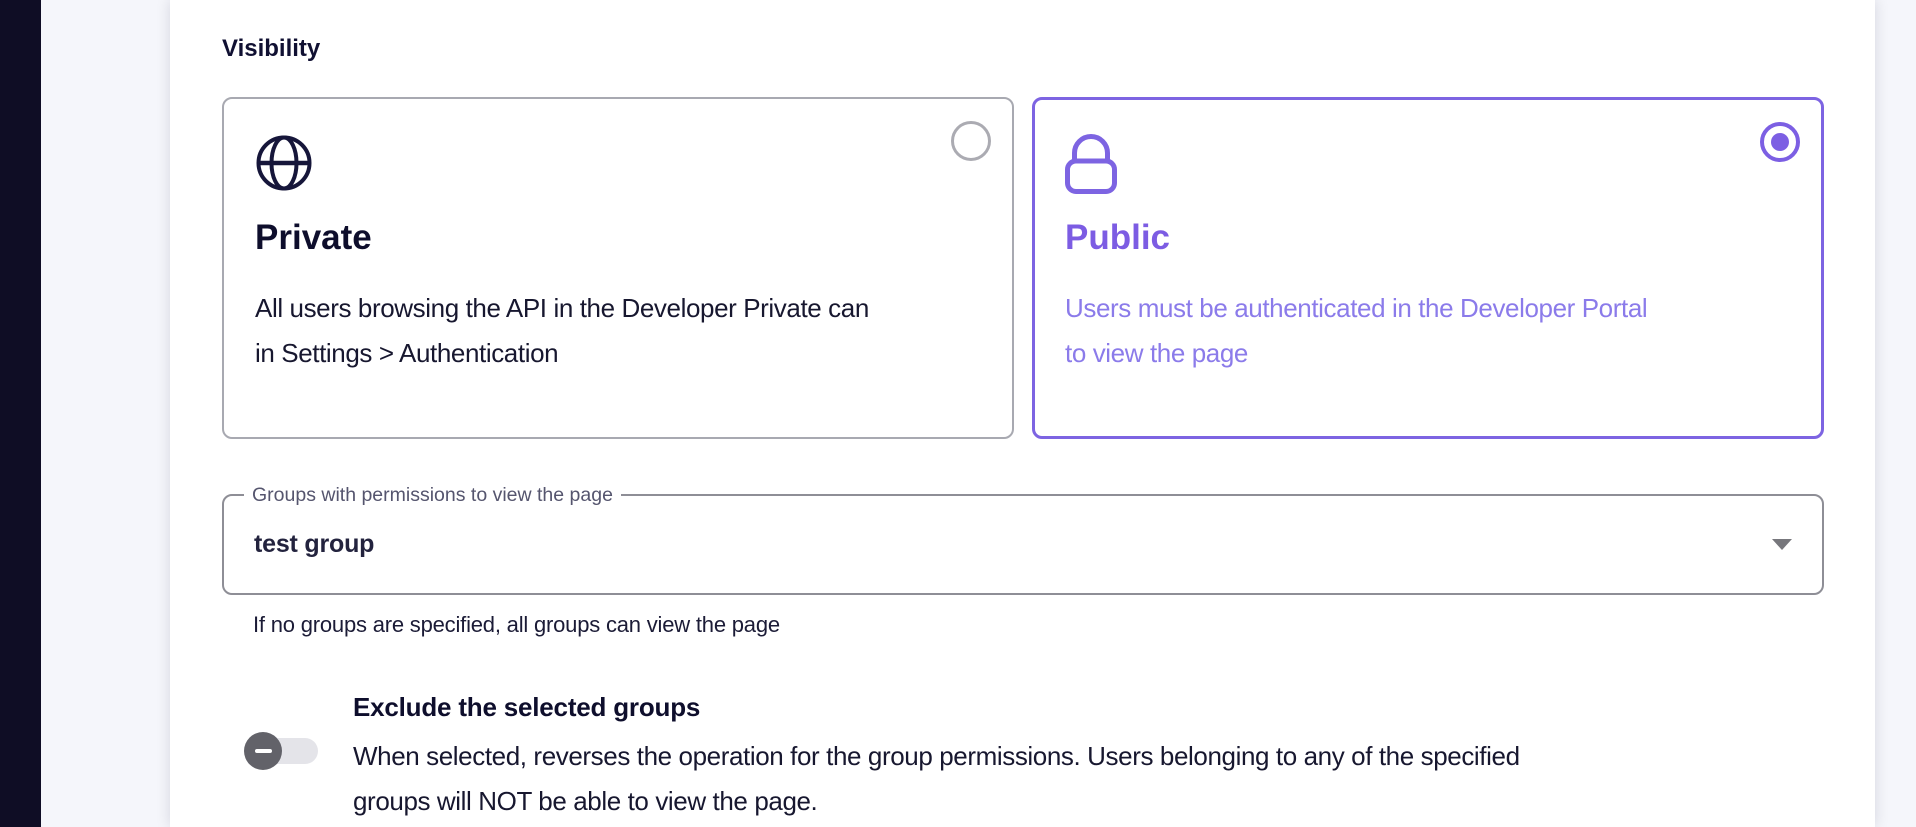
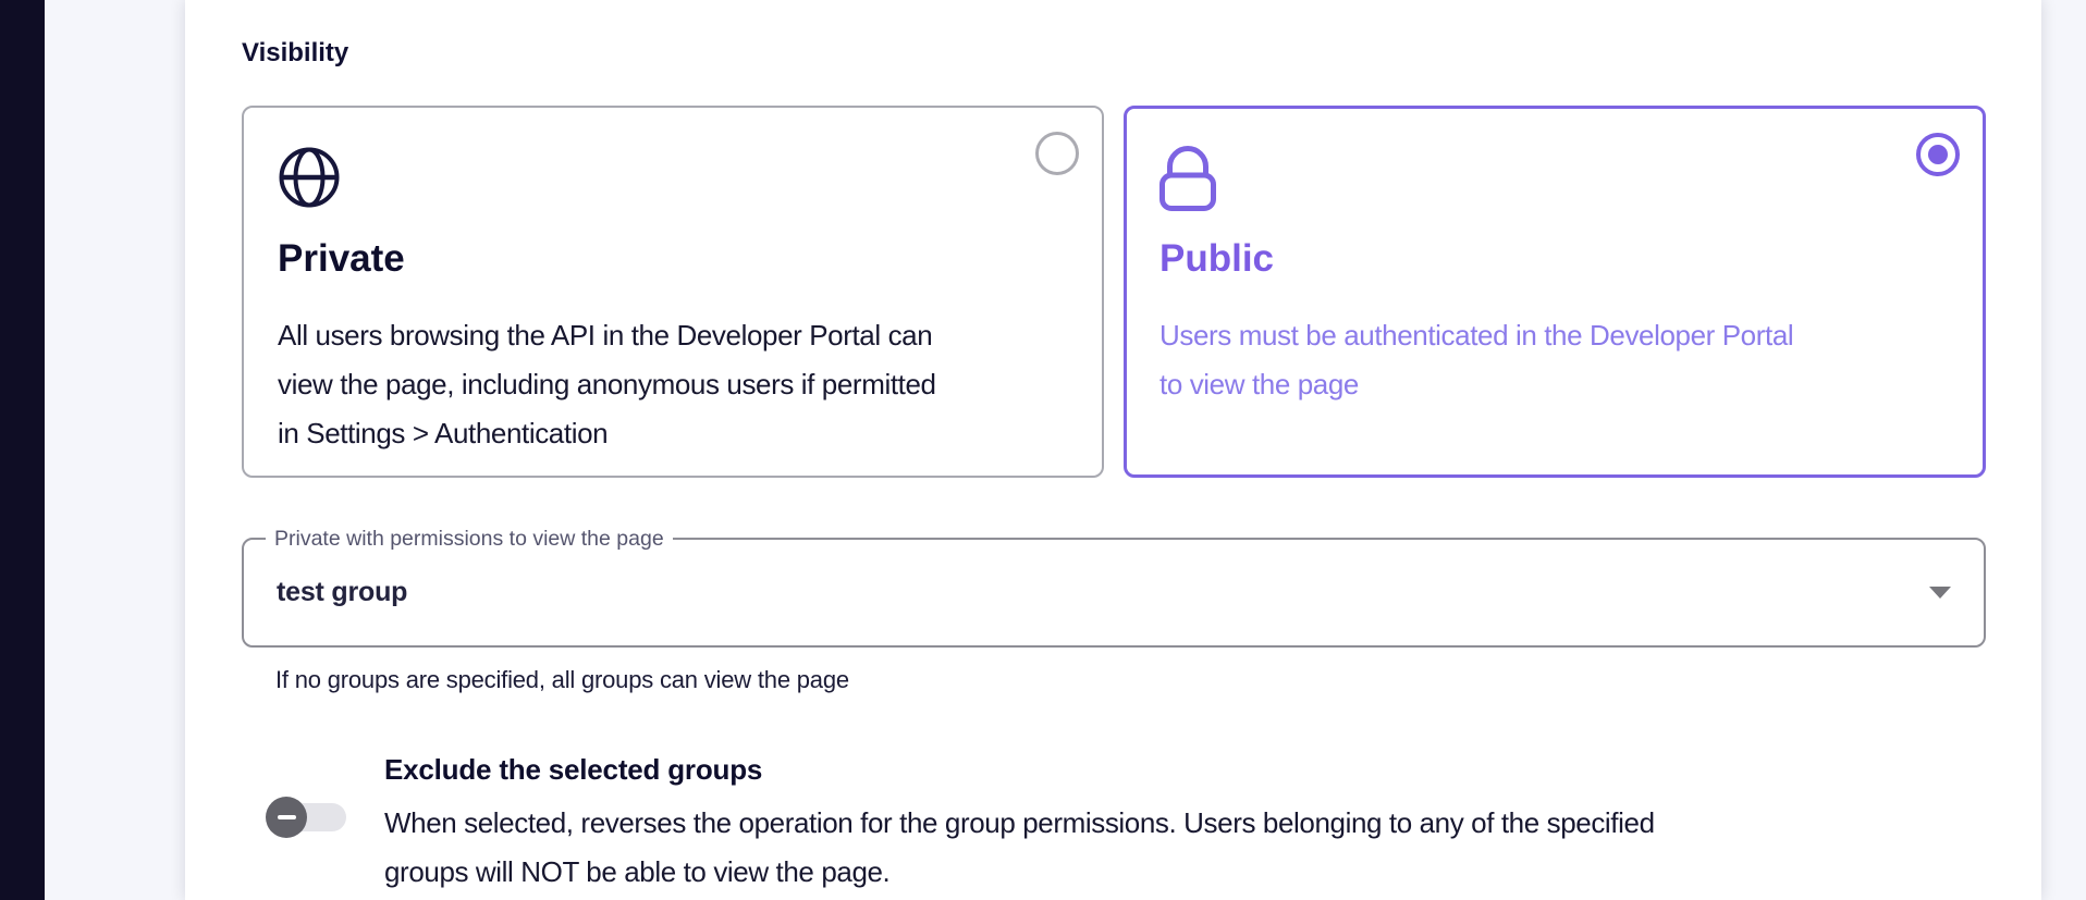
  Visibility
  Private
- All users browsing the API in the Developer Private can
+ All users browsing the API in the Developer Portal can
+ view the page, including anonymous users if permitted
  in Settings > Authentication
  Public
  Users must be authenticated in the Developer Portal
  to view the page
- Groups with permissions to view the page
+ Private with permissions to view the page
  test group
  If no groups are specified, all groups can view the page
  Exclude the selected groups
  When selected, reverses the operation for the group permissions. Users belonging to any of the specified
  groups will NOT be able to view the page.
